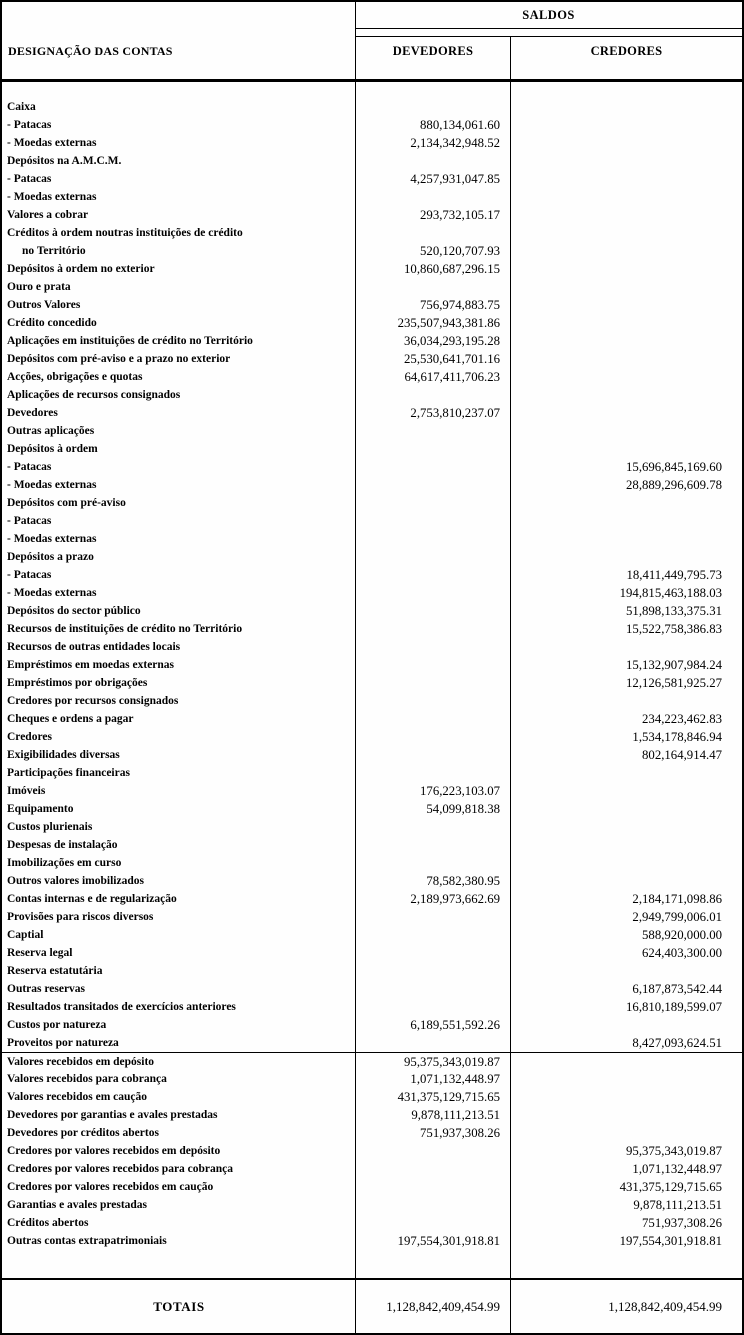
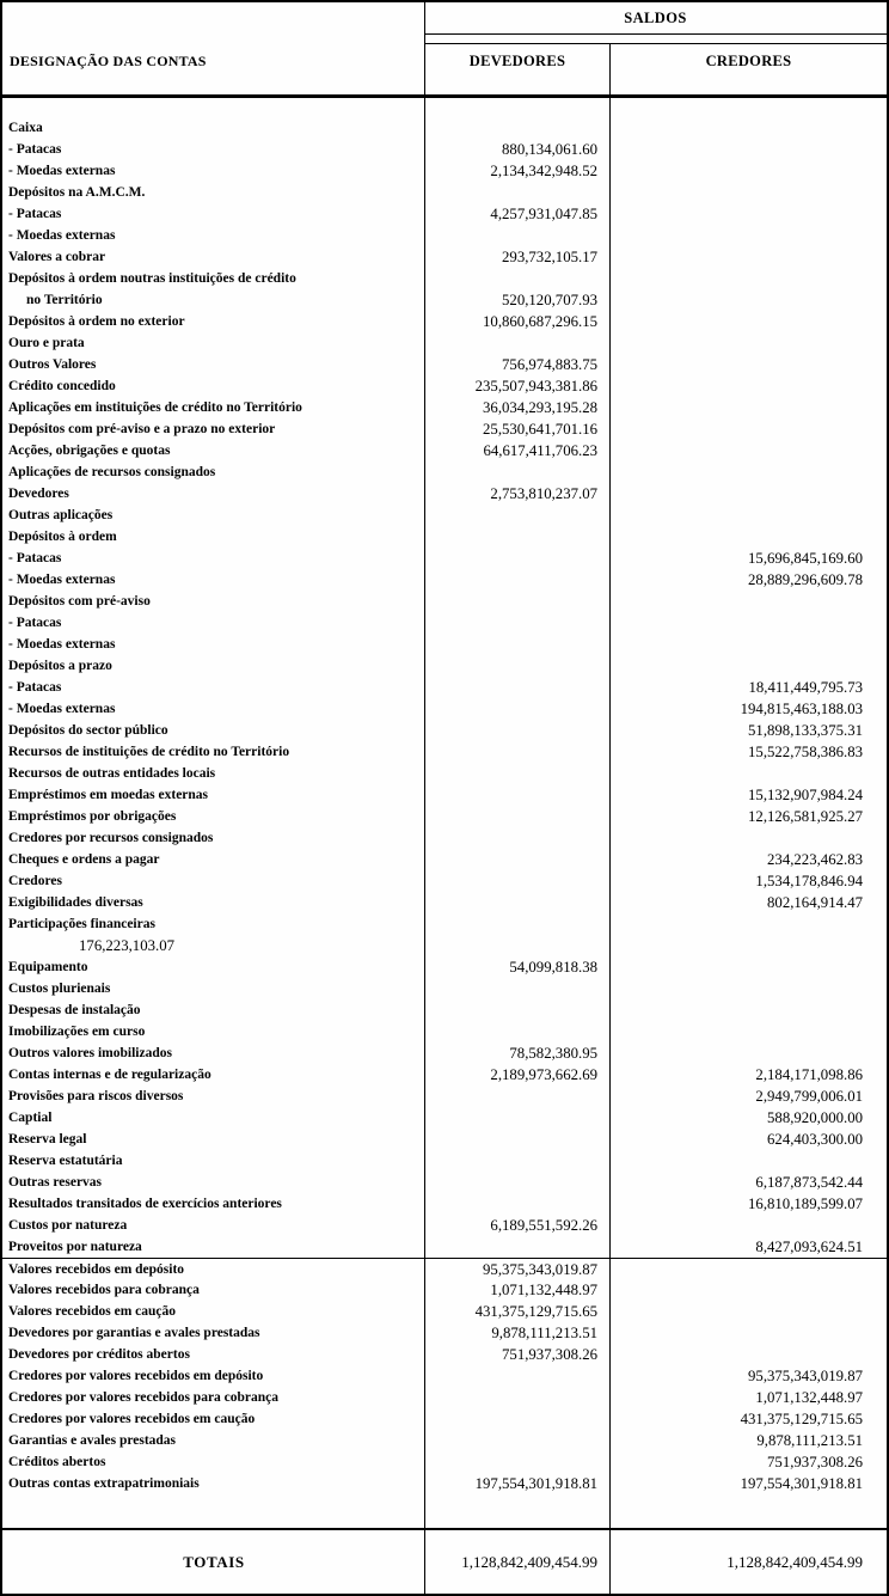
  DESIGNAÇÃO DAS CONTAS
  SALDOS
  DEVEDORES
  CREDORES
  Caixa
  - Patacas
  880,134,061.60
  - Moedas externas
  2,134,342,948.52
  Depósitos na A.M.C.M.
  - Patacas
  4,257,931,047.85
  - Moedas externas
  Valores a cobrar
  293,732,105.17
- Créditos à ordem noutras instituições de crédito
+ Depósitos à ordem noutras instituições de crédito
  no Território
  520,120,707.93
  Depósitos à ordem no exterior
  10,860,687,296.15
  Ouro e prata
  Outros Valores
  756,974,883.75
  Crédito concedido
  235,507,943,381.86
  Aplicações em instituições de crédito no Território
  36,034,293,195.28
  Depósitos com pré-aviso e a prazo no exterior
  25,530,641,701.16
  Acções, obrigações e quotas
  64,617,411,706.23
  Aplicações de recursos consignados
  Devedores
  2,753,810,237.07
  Outras aplicações
  Depósitos à ordem
  - Patacas
  15,696,845,169.60
  - Moedas externas
  28,889,296,609.78
  Depósitos com pré-aviso
  - Patacas
  - Moedas externas
  Depósitos a prazo
  - Patacas
  18,411,449,795.73
  - Moedas externas
  194,815,463,188.03
  Depósitos do sector público
  51,898,133,375.31
  Recursos de instituições de crédito no Território
  15,522,758,386.83
  Recursos de outras entidades locais
  Empréstimos em moedas externas
  15,132,907,984.24
  Empréstimos por obrigações
  12,126,581,925.27
  Credores por recursos consignados
  Cheques e ordens a pagar
  234,223,462.83
  Credores
  1,534,178,846.94
  Exigibilidades diversas
  802,164,914.47
  Participações financeiras
- Imóveis
  176,223,103.07
  Equipamento
  54,099,818.38
  Custos plurienais
  Despesas de instalação
  Imobilizações em curso
  Outros valores imobilizados
  78,582,380.95
  Contas internas e de regularização
  2,189,973,662.69
  2,184,171,098.86
  Provisões para riscos diversos
  2,949,799,006.01
  Captial
  588,920,000.00
  Reserva legal
  624,403,300.00
  Reserva estatutária
  Outras reservas
  6,187,873,542.44
  Resultados transitados de exercícios anteriores
  16,810,189,599.07
  Custos por natureza
  6,189,551,592.26
  Proveitos por natureza
  8,427,093,624.51
  Valores recebidos em depósito
  95,375,343,019.87
  Valores recebidos para cobrança
  1,071,132,448.97
  Valores recebidos em caução
  431,375,129,715.65
  Devedores por garantias e avales prestadas
  9,878,111,213.51
  Devedores por créditos abertos
  751,937,308.26
  Credores por valores recebidos em depósito
  95,375,343,019.87
  Credores por valores recebidos para cobrança
  1,071,132,448.97
  Credores por valores recebidos em caução
  431,375,129,715.65
  Garantias e avales prestadas
  9,878,111,213.51
  Créditos abertos
  751,937,308.26
  Outras contas extrapatrimoniais
  197,554,301,918.81
  197,554,301,918.81
  TOTAIS
  1,128,842,409,454.99
  1,128,842,409,454.99
